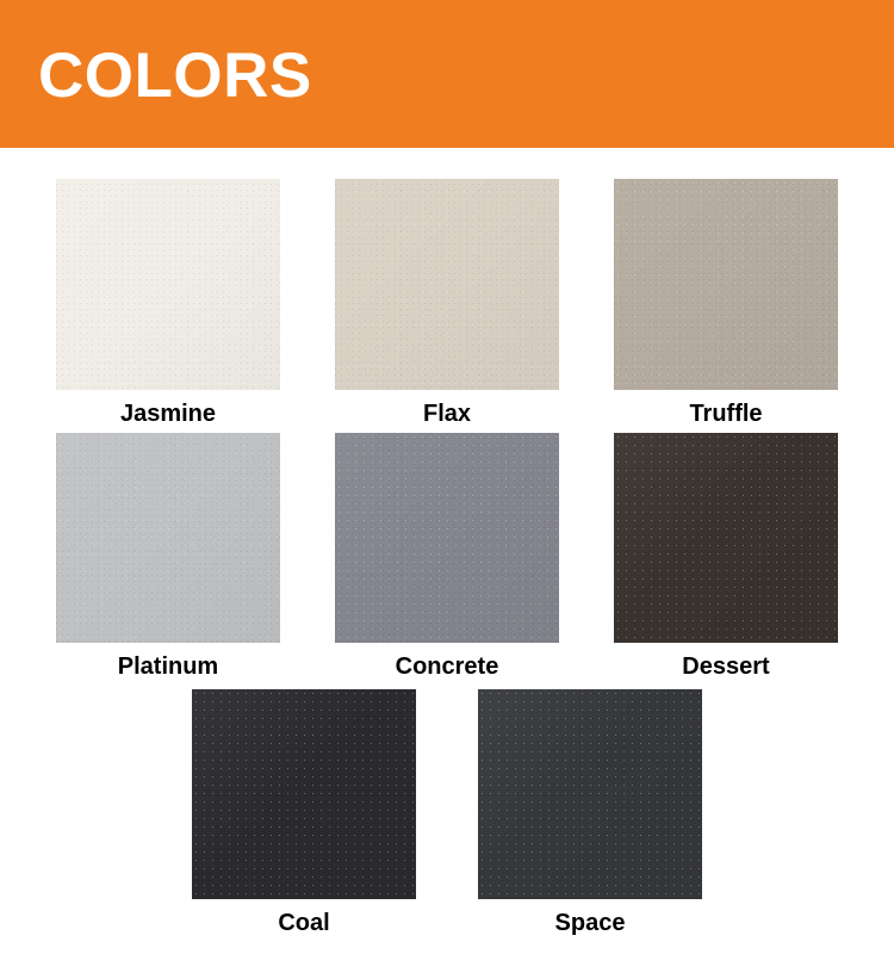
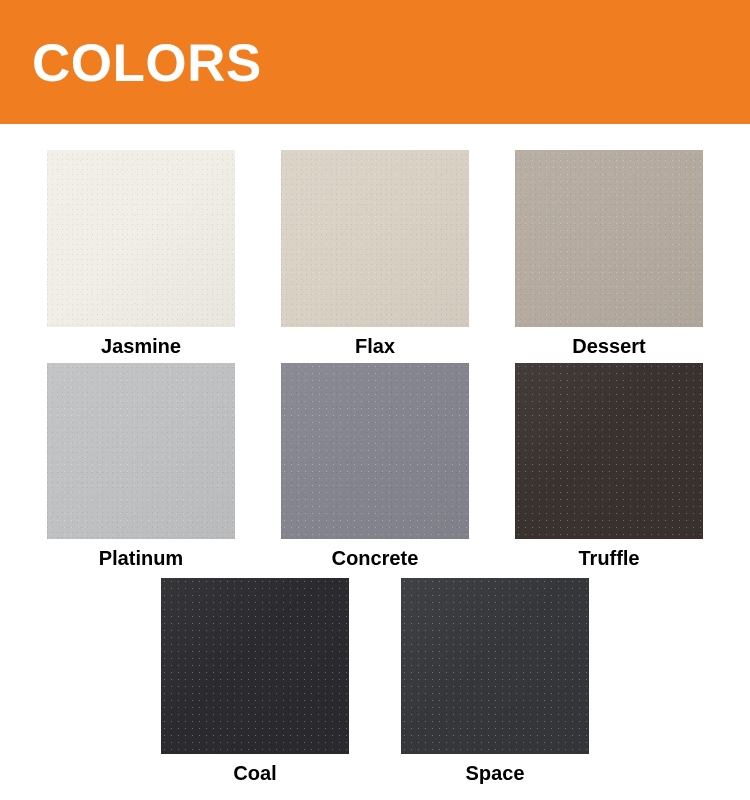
  COLORS
  Jasmine
  Flax
- Truffle
+ Dessert
  Platinum
  Concrete
- Dessert
+ Truffle
  Coal
  Space
